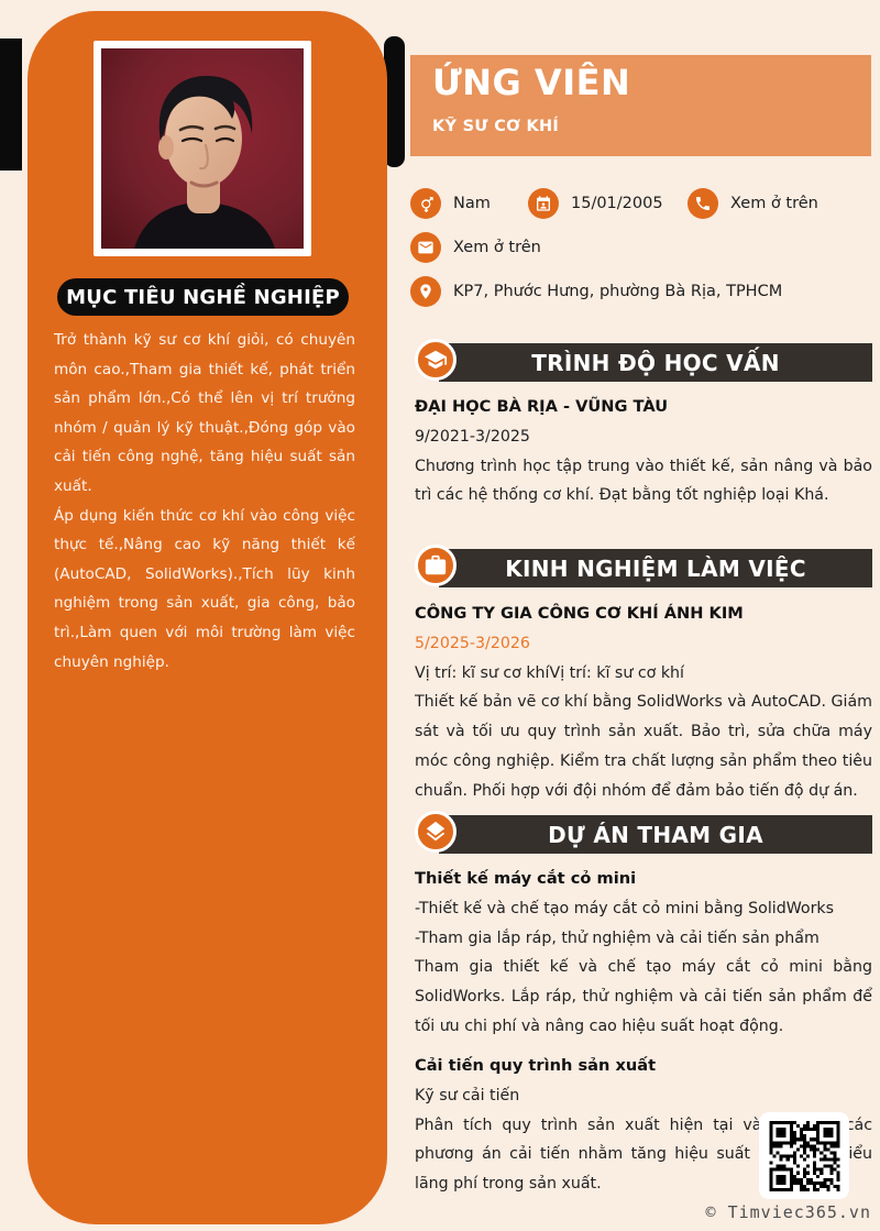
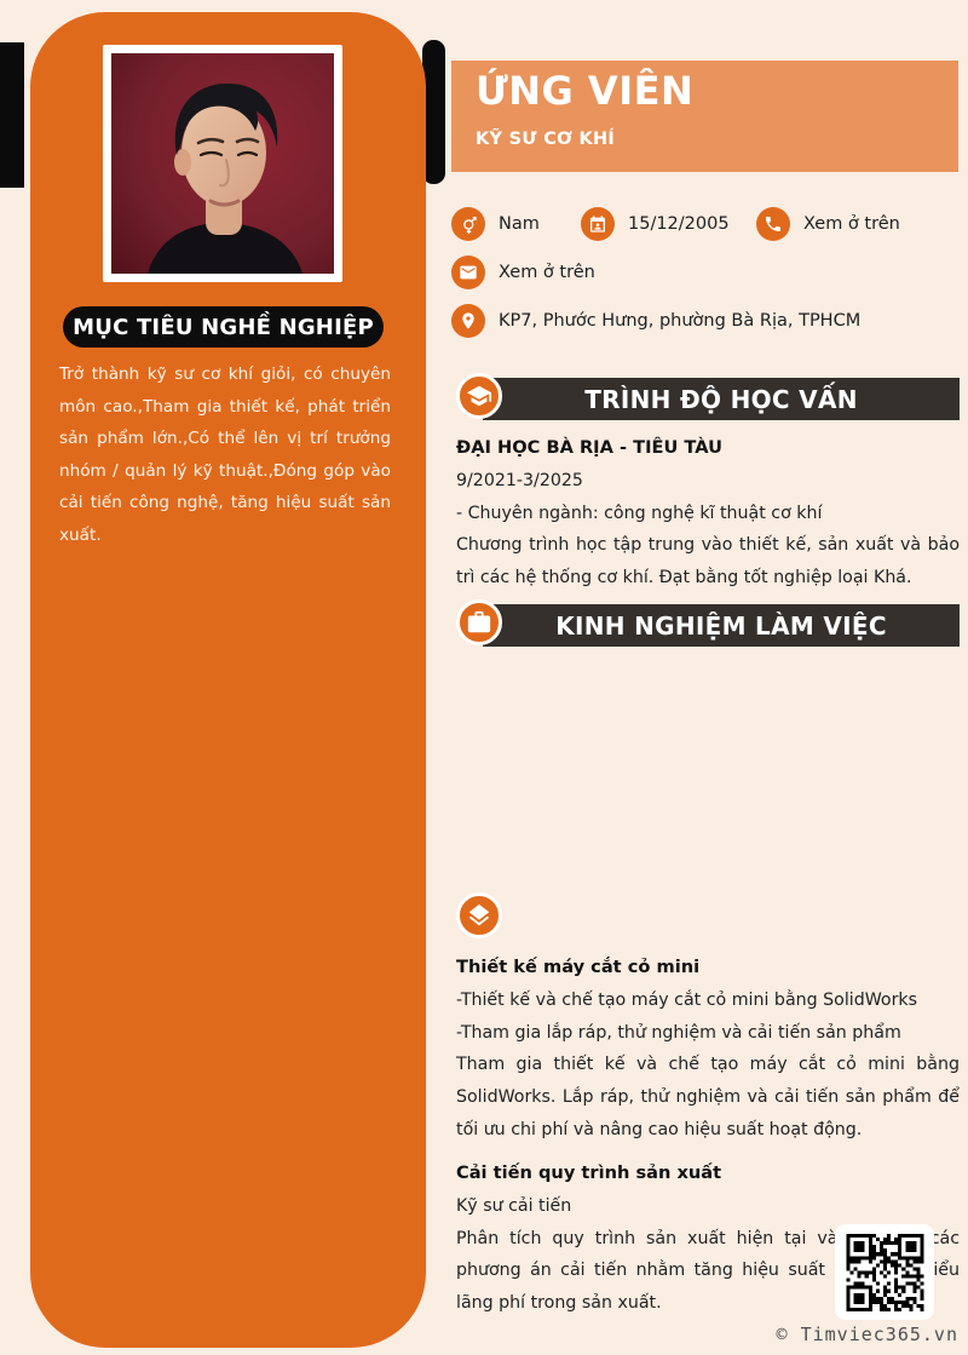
  MỤC TIÊU NGHỀ NGHIỆP
  Trở thành kỹ sư cơ khí giỏi, có chuyên môn cao.,Tham gia thiết kế, phát triển sản phẩm lớn.,Có thể lên vị trí trưởng nhóm / quản lý kỹ thuật.,Đóng góp vào cải tiến công nghệ, tăng hiệu suất sản xuất.
- Áp dụng kiến thức cơ khí vào công việc thực tế.,Nâng cao kỹ năng thiết kế (AutoCAD, SolidWorks).,Tích lũy kinh nghiệm trong sản xuất, gia công, bảo trì.,Làm quen với môi trường làm việc chuyên nghiệp.
  ỨNG VIÊN
  KỸ SƯ CƠ KHÍ
  Nam
- 15/01/2005
+ 15/12/2005
  Xem ở trên
  Xem ở trên
  KP7, Phước Hưng, phường Bà Rịa, TPHCM
  TRÌNH ĐỘ HỌC VẤN
- ĐẠI HỌC BÀ RỊA - VŨNG TÀU
+ ĐẠI HỌC BÀ RỊA - TIÊU TÀU
  9/2021-3/2025
+ - Chuyên ngành: công nghệ kĩ thuật cơ khí
- Chương trình học tập trung vào thiết kế, sản nâng và bảo trì các hệ thống cơ khí. Đạt bằng tốt nghiệp loại Khá.
+ Chương trình học tập trung vào thiết kế, sản xuất và bảo trì các hệ thống cơ khí. Đạt bằng tốt nghiệp loại Khá.
  KINH NGHIỆM LÀM VIỆC
- CÔNG TY GIA CÔNG CƠ KHÍ ÁNH KIM
- 5/2025-3/2026
- Vị trí: kĩ sư cơ khíVị trí: kĩ sư cơ khí
- Thiết kế bản vẽ cơ khí bằng SolidWorks và AutoCAD. Giám sát và tối ưu quy trình sản xuất. Bảo trì, sửa chữa máy móc công nghiệp. Kiểm tra chất lượng sản phẩm theo tiêu chuẩn. Phối hợp với đội nhóm để đảm bảo tiến độ dự án.
- DỰ ÁN THAM GIA
  Thiết kế máy cắt cỏ mini
  -Thiết kế và chế tạo máy cắt cỏ mini bằng SolidWorks
  -Tham gia lắp ráp, thử nghiệm và cải tiến sản phẩm
  Tham gia thiết kế và chế tạo máy cắt cỏ mini bằng SolidWorks. Lắp ráp, thử nghiệm và cải tiến sản phẩm để tối ưu chi phí và nâng cao hiệu suất hoạt động.
  Cải tiến quy trình sản xuất
  Kỹ sư cải tiến
  Phân tích quy trình sản xuất hiện tại và các phương án cải tiến nhằm tăng hiệu suấtiểu lãng phí trong sản xuất.
  © Timviec365.vn
